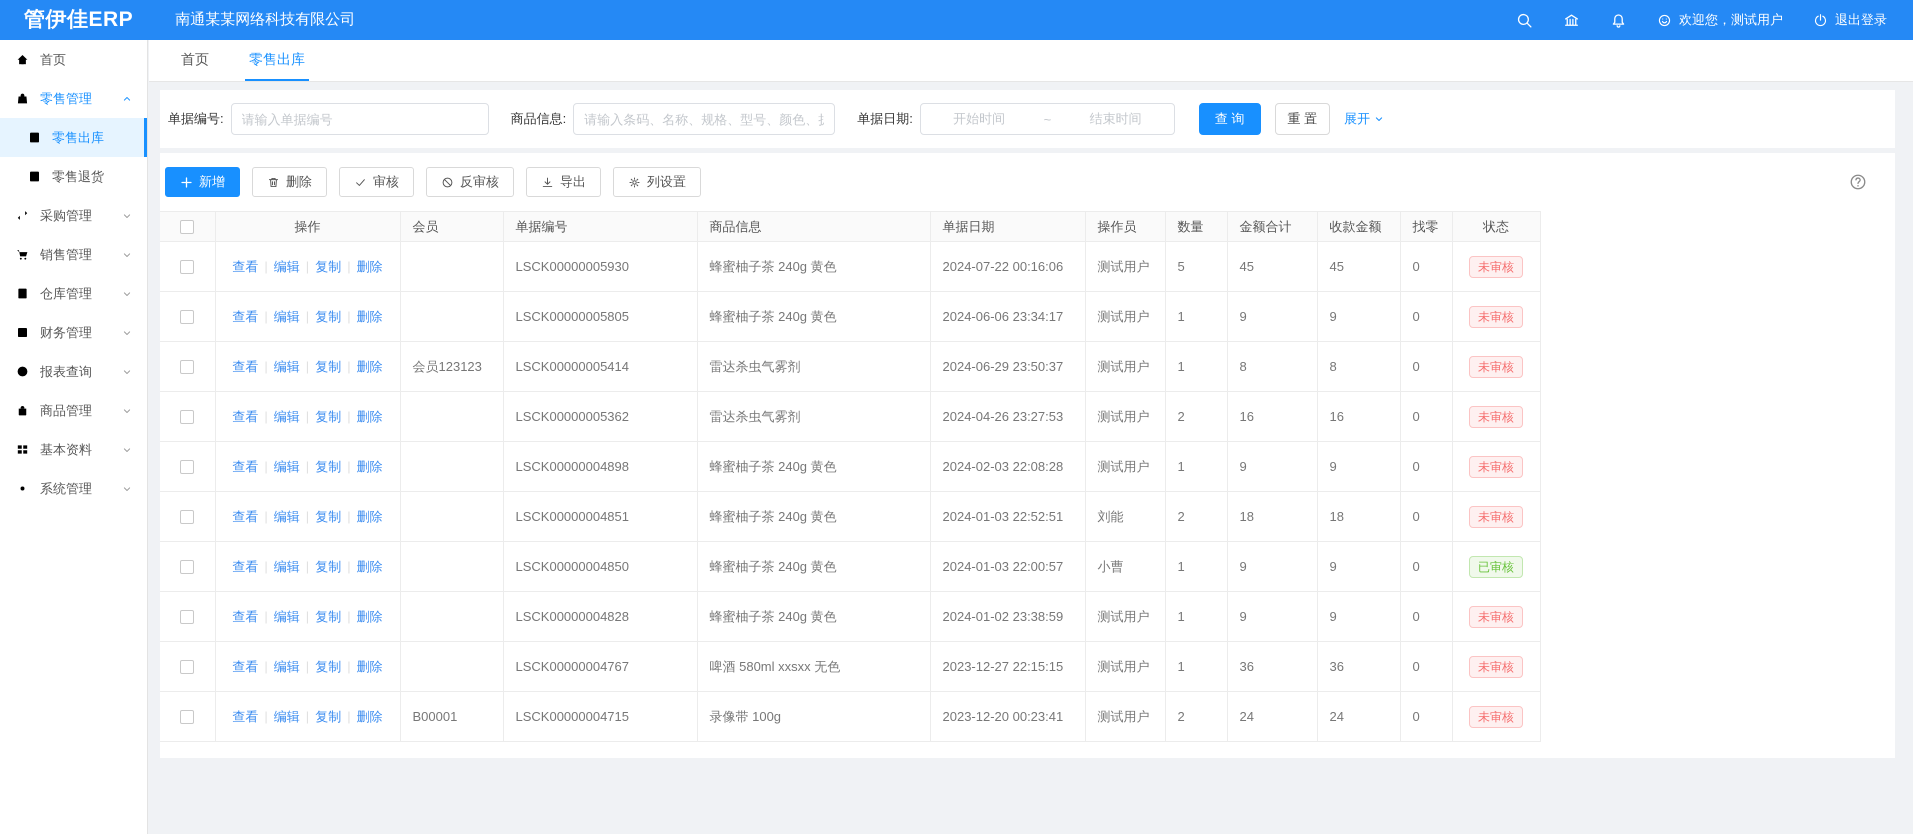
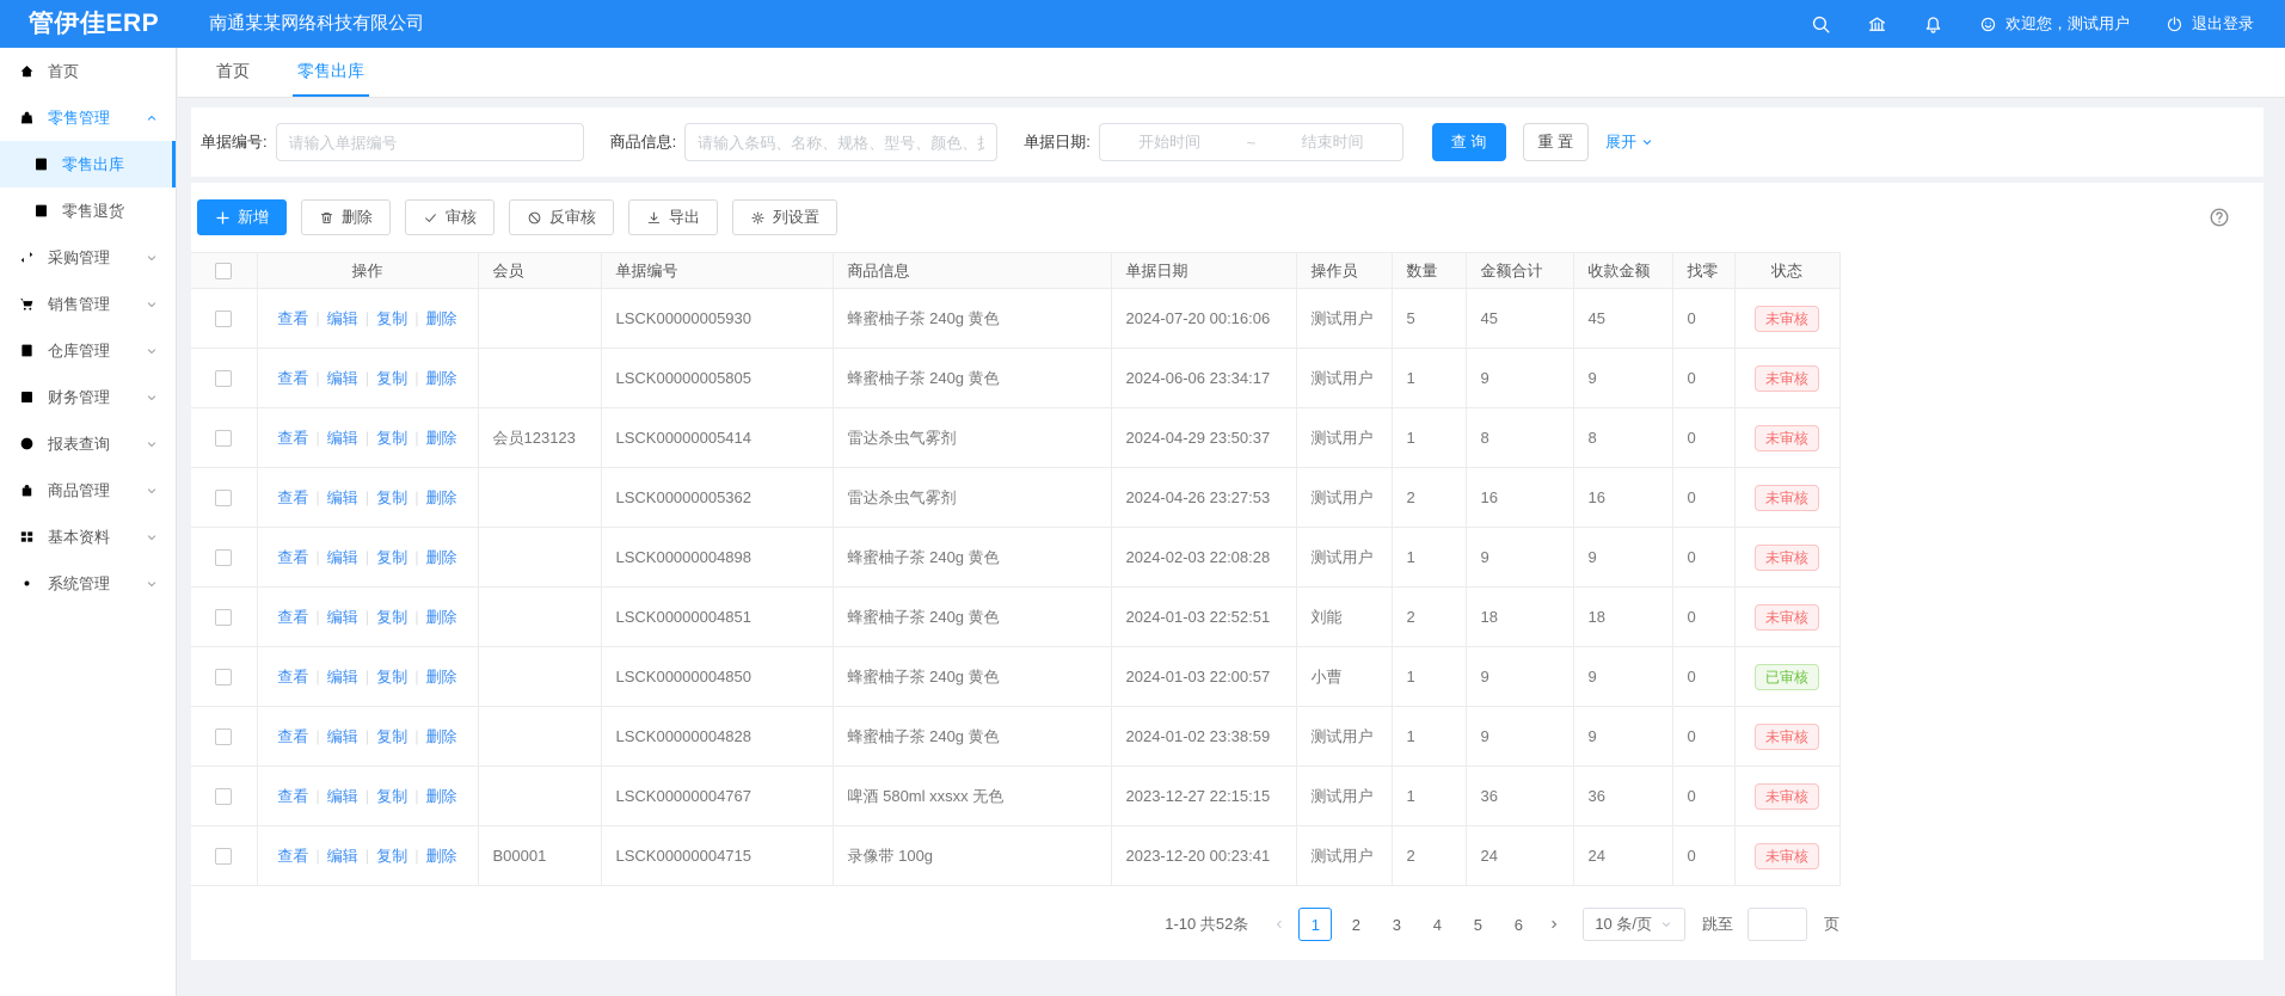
  管伊佳ERP
  南通某某网络科技有限公司
  欢迎您，测试用户
  退出登录
  首页
  零售管理
  零售出库
  零售退货
  采购管理
  销售管理
  仓库管理
  财务管理
  报表查询
  商品管理
  基本资料
  系统管理
  首页
  零售出库
  单据编号:
  请输入单据编号
  商品信息:
  请输入条码、名称、规格、型号、颜色、
  单据日期:
  开始时间
  ~
  结束时间
  查 询
  重 置
  展开
  新增
  删除
  审核
  反审核
  导出
  列设置
  	操作	会员	单据编号	商品信息	单据日期	操作员	数量	金额合计	收款金额	找零	状态
- 	查看 编辑 | 复制 删除		LSCK00000005930	蜂蜜柚子茶 240g 黄色	2024-07-22 00:16:06	测试用户	5	45	45	0	未审核
+ 	查看 编辑 | 复制 删除		LSCK00000005930	蜂蜜柚子茶 240g 黄色	2024-07-20 00:16:06	测试用户	5	45	45	0	未审核
  	查看 编辑 | 复制 删除		LSCK00000005805	蜂蜜柚子茶 240g 黄色	2024-06-06 23:34:17	测试用户	1	9	9	0	未审核
- 	查看 编辑 | 复制 删除	会员123123	LSCK00000005414	雷达杀虫气雾剂	2024-06-29 23:50:37	测试用户	1	8	8	0	未审核
+ 	查看 编辑 | 复制 删除	会员123123	LSCK00000005414	雷达杀虫气雾剂	2024-04-29 23:50:37	测试用户	1	8	8	0	未审核
  	查看 编辑 | 复制 删除		LSCK00000005362	雷达杀虫气雾剂	2024-04-26 23:27:53	测试用户	2	16	16	0	未审核
  	查看 编辑 | 复制 删除		LSCK00000004898	蜂蜜柚子茶 240g 黄色	2024-02-03 22:08:28	测试用户	1	9	9	0	未审核
  	查看 编辑 | 复制 删除		LSCK00000004851	蜂蜜柚子茶 240g 黄色	2024-01-03 22:52:51	刘能	2	18	18	0	未审核
  	查看 编辑 | 复制 删除		LSCK00000004850	蜂蜜柚子茶 240g 黄色	2024-01-03 22:00:57	小曹	1	9	9	0	已审核
  	查看 编辑 | 复制 删除		LSCK00000004828	蜂蜜柚子茶 240g 黄色	2024-01-02 23:38:59	测试用户	1	9	9	0	未审核
  	查看 编辑 | 复制 删除		LSCK00000004767	啤酒 580ml xxsxx 无色	2023-12-27 22:15:15	测试用户	1	36	36	0	未审核
  	查看 编辑 | 复制 删除	B00001	LSCK00000004715	录像带 100g	2023-12-20 00:23:41	测试用户	2	24	24	0	未审核
+ 1-10 共52条
+ 1
+ 2
+ 3
+ 4
+ 5
+ 6
+ 10 条/页
+ 跳至
+ 页
